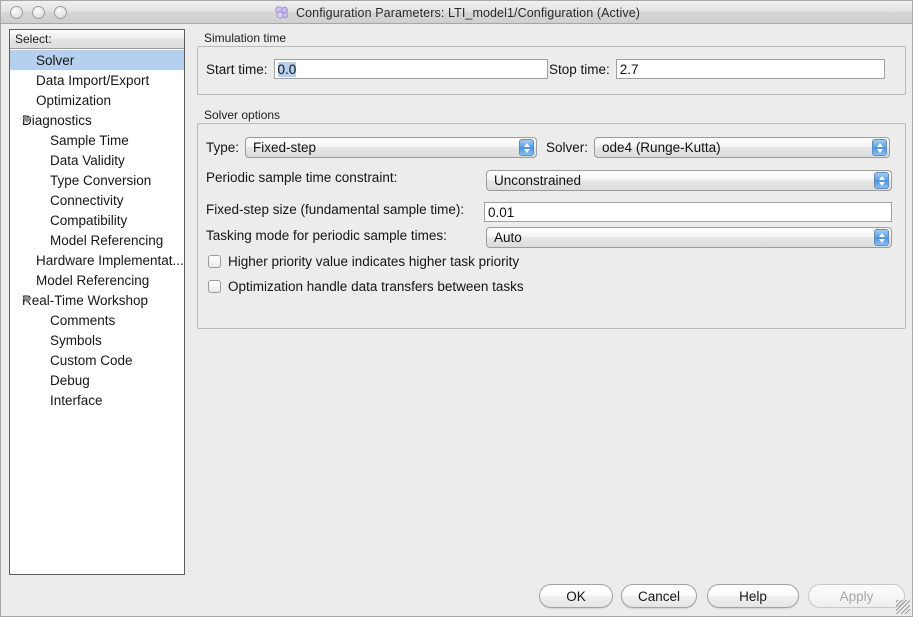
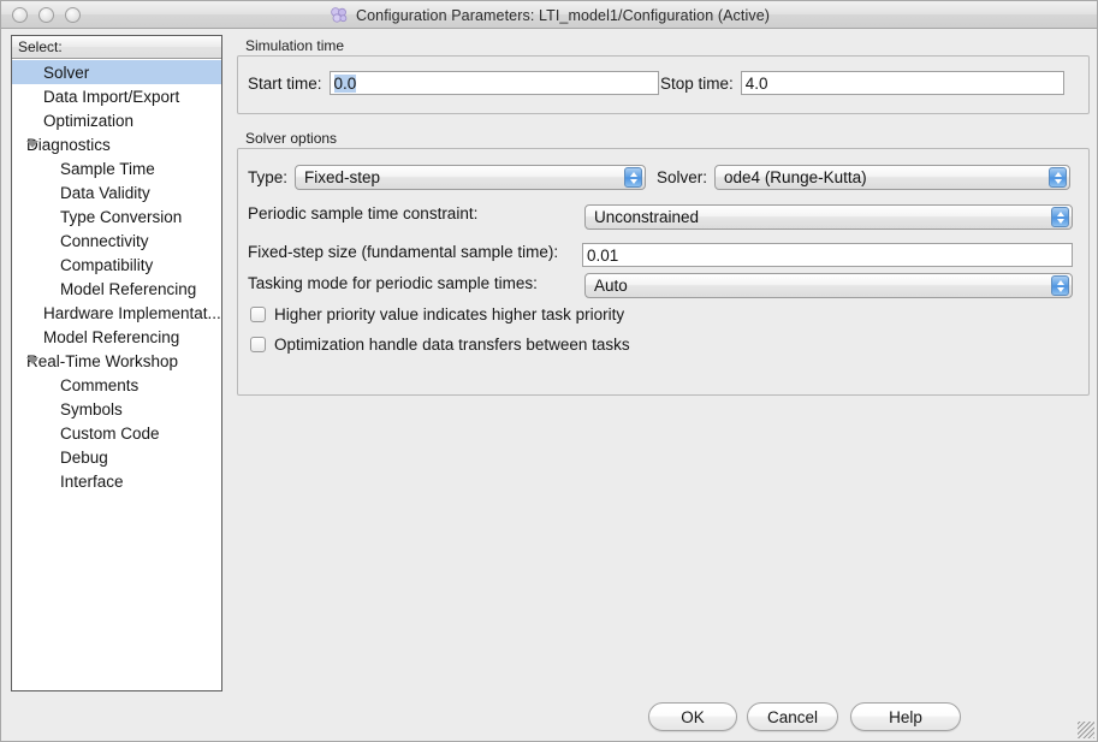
  Configuration Parameters: LTI_model1/Configuration (Active)
  Select:
  Solver
  Data Import/Export
  Optimization
  Diagnostics
  Sample Time
  Data Validity
  Type Conversion
  Connectivity
  Compatibility
  Model Referencing
  Hardware Implementat...
  Model Referencing
  Real-Time Workshop
  Comments
  Symbols
  Custom Code
  Debug
  Interface
  Simulation time
  Start time:
  0.0
  Stop time:
- 2.7
+ 4.0
  Solver options
  Type:
  Fixed-step
  Solver:
  ode4 (Runge-Kutta)
  Periodic sample time constraint:
  Unconstrained
  Fixed-step size (fundamental sample time):
  0.01
  Tasking mode for periodic sample times:
  Auto
  Higher priority value indicates higher task priority
  Optimization handle data transfers between tasks
  OK
  Cancel
  Help
- Apply
